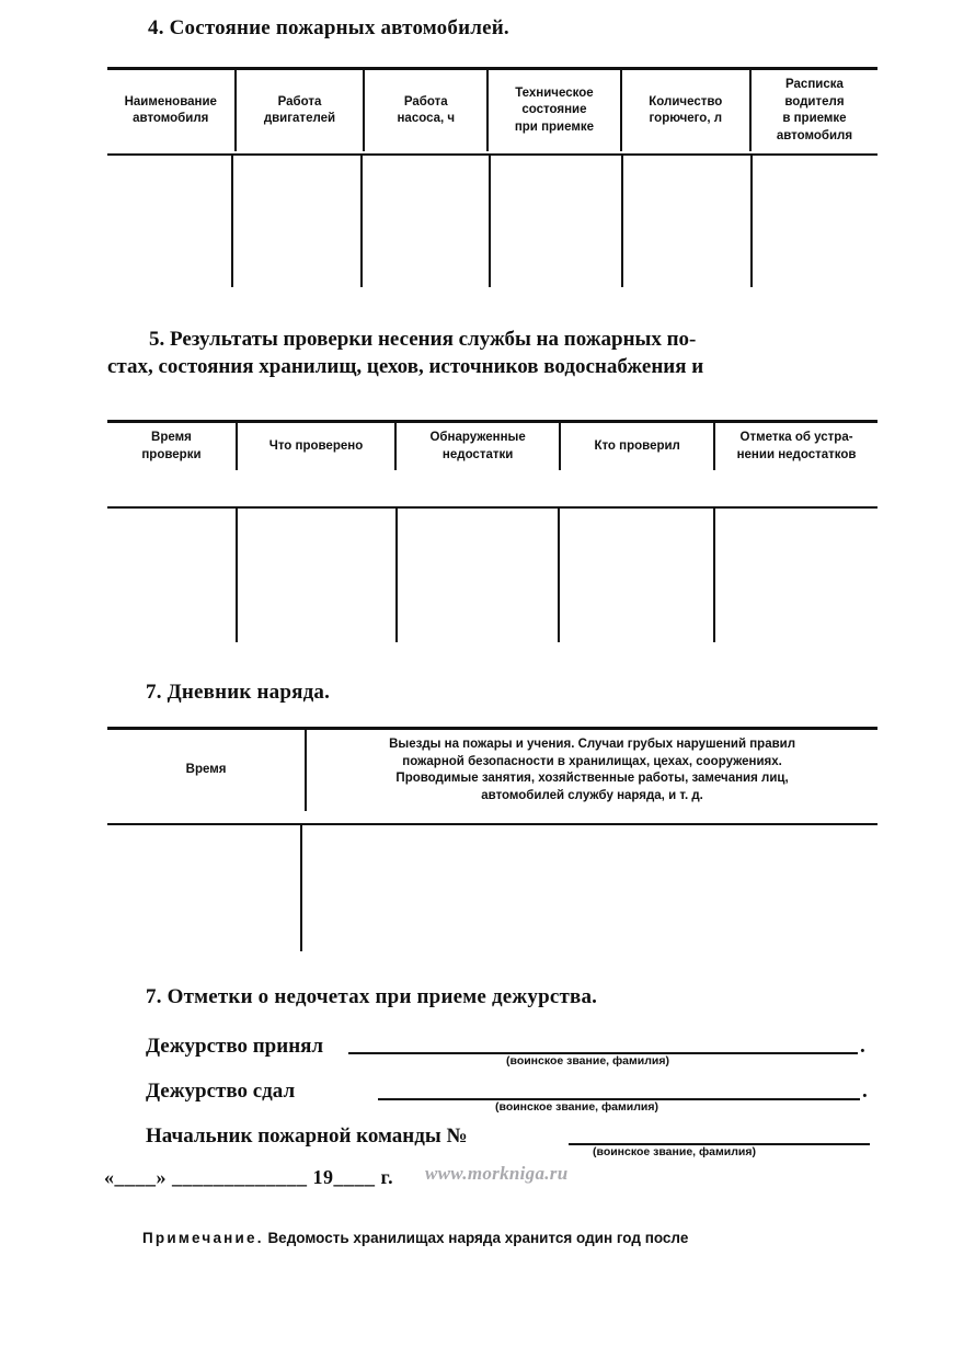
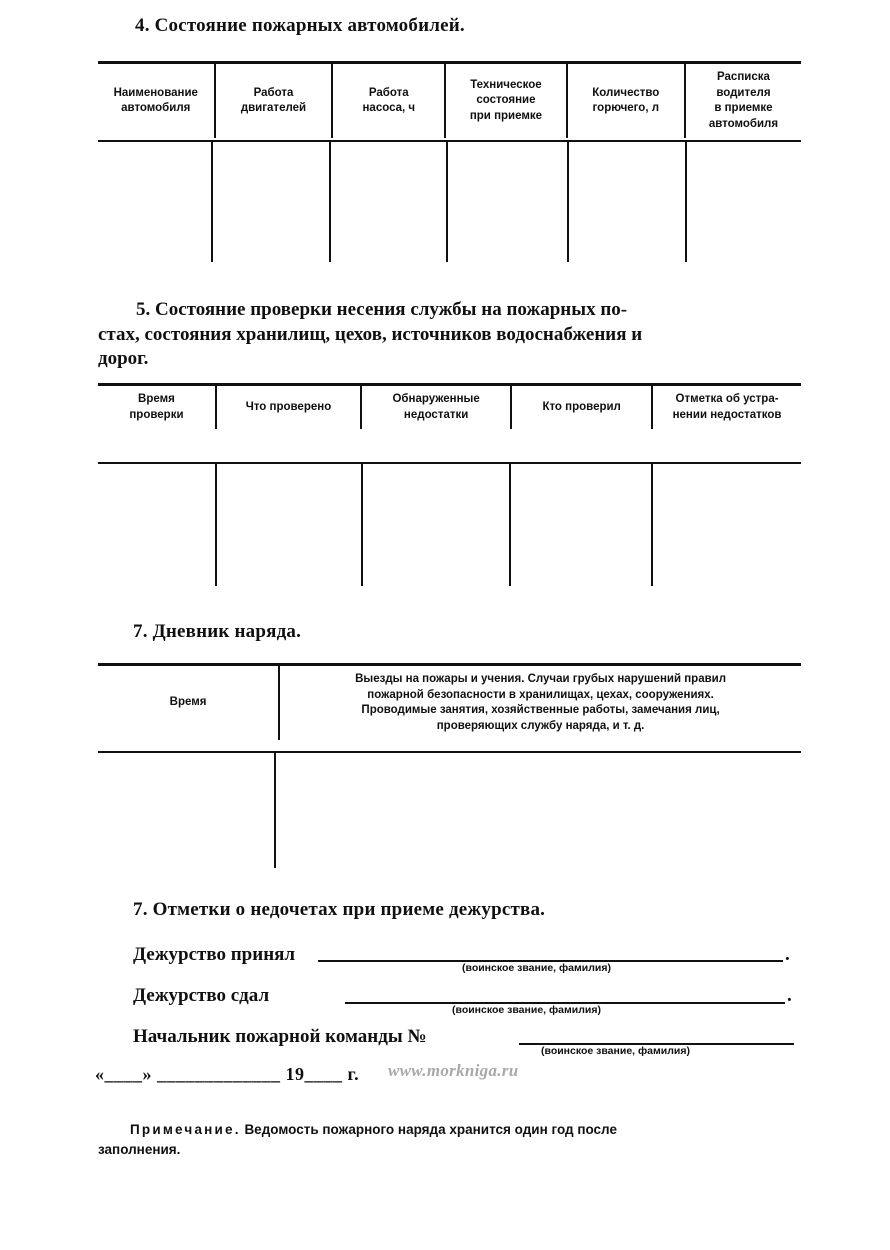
  4. Состояние пожарных автомобилей.
  Наименование автомобиля	Работа двигателей	Работа насоса, ч	Техническое состояние при приемке	Количество горючего, л	Расписка водителя в приемке автомобиля
- 5. Результаты проверки несения службы на пожарных по-
+ 5. Состояние проверки несения службы на пожарных по-
  стах, состояния хранилищ, цехов, источников водоснабжения и
+ дорог.
  Время проверки	Что проверено	Обнаруженные недостатки	Кто проверил	Отметка об устра- нении недостатков
  7. Дневник наряда.
- Время	Выезды на пожары и учения. Случаи грубых нарушений правил пожарной безопасности в хранилищах, цехах, сооружениях. Проводимые занятия, хозяйственные работы, замечания лиц, автомобилей службу наряда, и т. д.
+ Время	Выезды на пожары и учения. Случаи грубых нарушений правил пожарной безопасности в хранилищах, цехах, сооружениях. Проводимые занятия, хозяйственные работы, замечания лиц, проверяющих службу наряда, и т. д.
  7. Отметки о недочетах при приеме дежурства.
  Дежурство принял
  .
  (воинское звание, фамилия)
  Дежурство сдал
  .
  (воинское звание, фамилия)
  Начальник пожарной команды №
  (воинское звание, фамилия)
  «____» _____________ 19____ г.
  www.morkniga.ru
- Примечание. Ведомость хранилищах наряда хранится один год после
+ Примечание. Ведомость пожарного наряда хранится один год после
+ заполнения.
